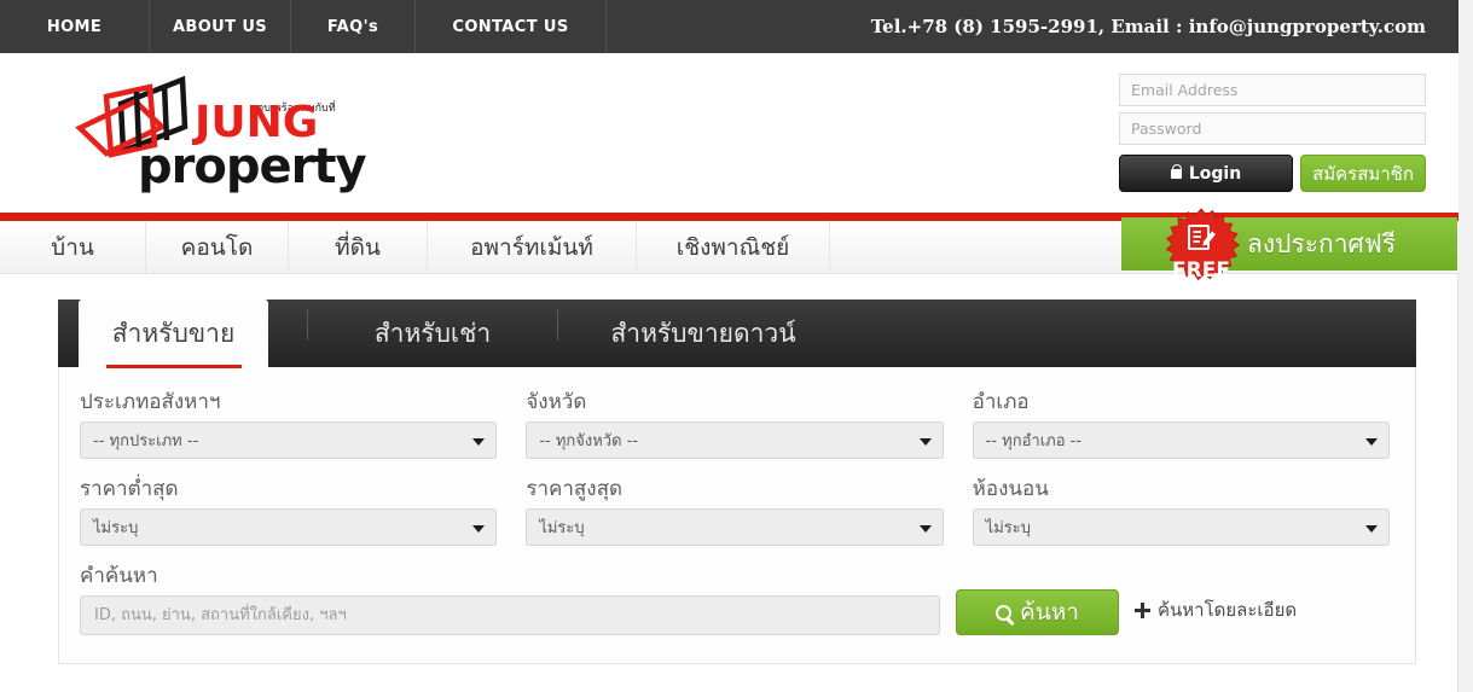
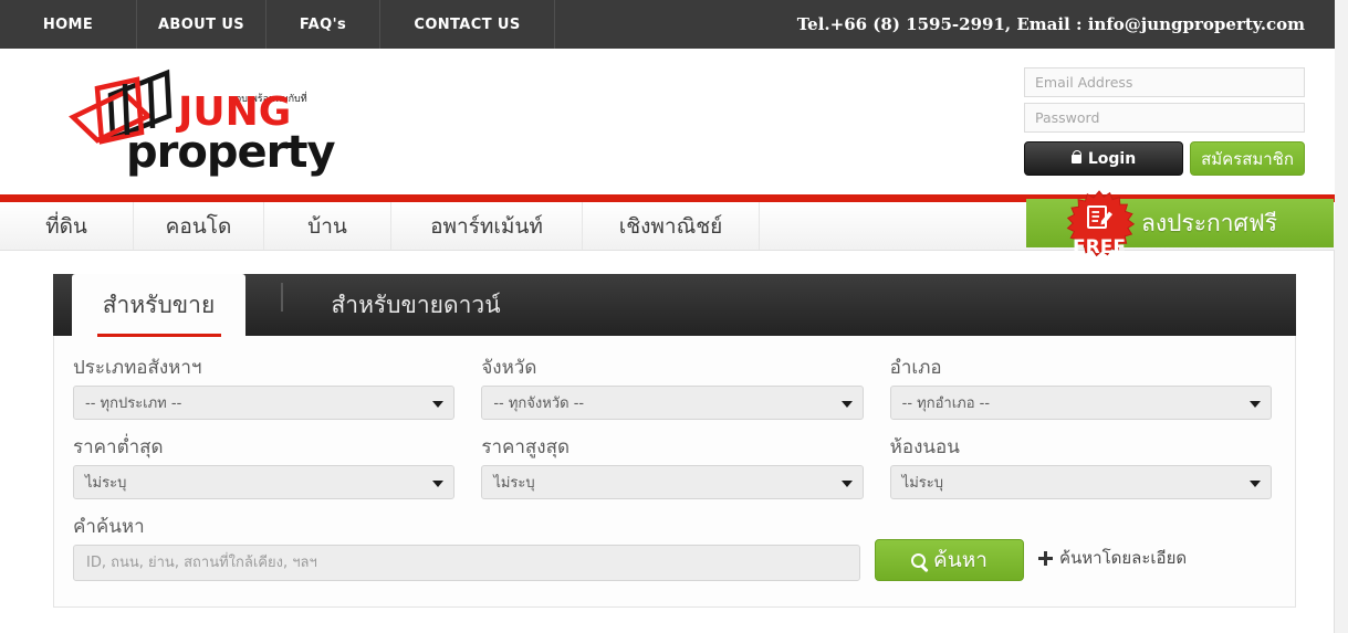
  HOME
  ABOUT US
  FAQ's
  CONTACT US
- Tel.+78 (8) 1595-2991, Email : info@jungproperty.com
+ Tel.+66 (8) 1595-2991, Email : info@jungproperty.com
  จบ พร้อมพบกับที่
  JUNG
  property
  Email Address Password
  Login
  สมัครสมาชิก
- บ้าน
+ ที่ดิน
  คอนโด
- ที่ดิน
+ บ้าน
  อพาร์ทเม้นท์
  เชิงพาณิชย์
  ลงประกาศฟรี
  FREE
  สำหรับขาย
- สำหรับเช่า
  สำหรับขายดาวน์
  ประเภทอสังหาฯ
  -- ทุกประเภท --
  จังหวัด
  -- ทุกจังหวัด --
  อำเภอ
  -- ทุกอำเภอ --
  ราคาต่ำสุด
  ไม่ระบุ
  ราคาสูงสุด
  ไม่ระบุ
  ห้องนอน
  ไม่ระบุ
  คำค้นหา
  ID, ถนน, ย่าน, สถานที่ใกล้เคียง, ฯลฯ
  ค้นหา
  ค้นหาโดยละเอียด
